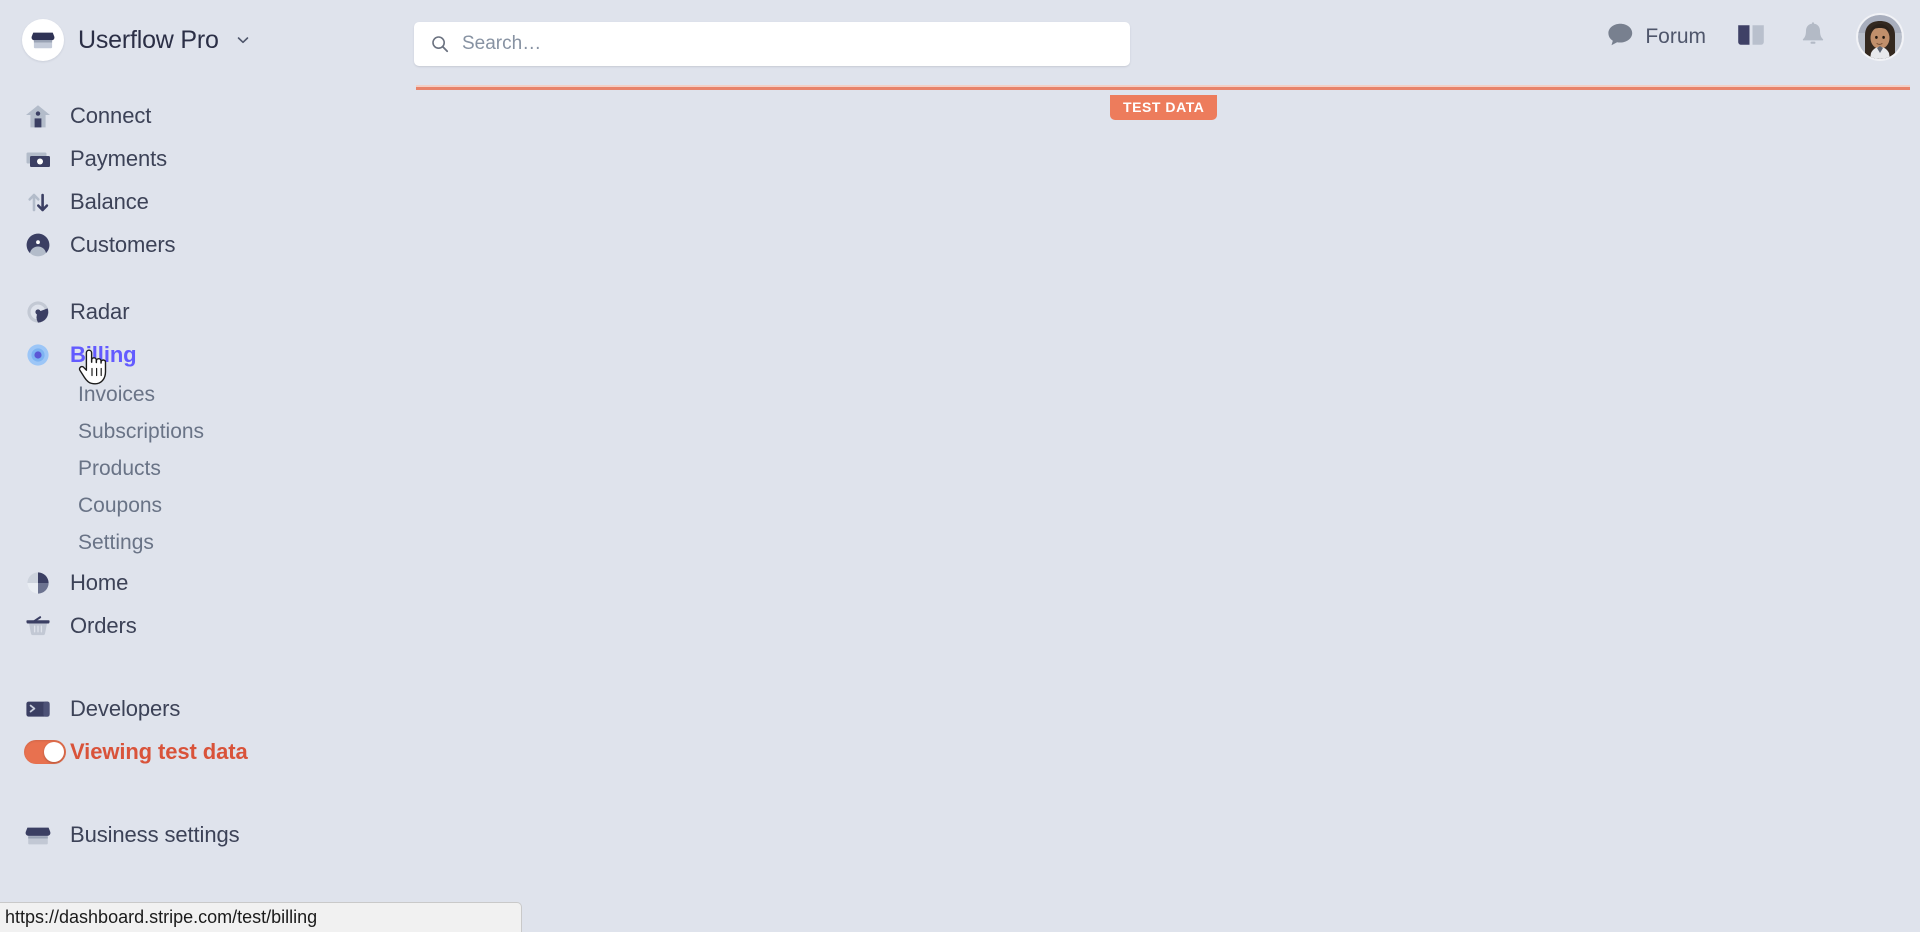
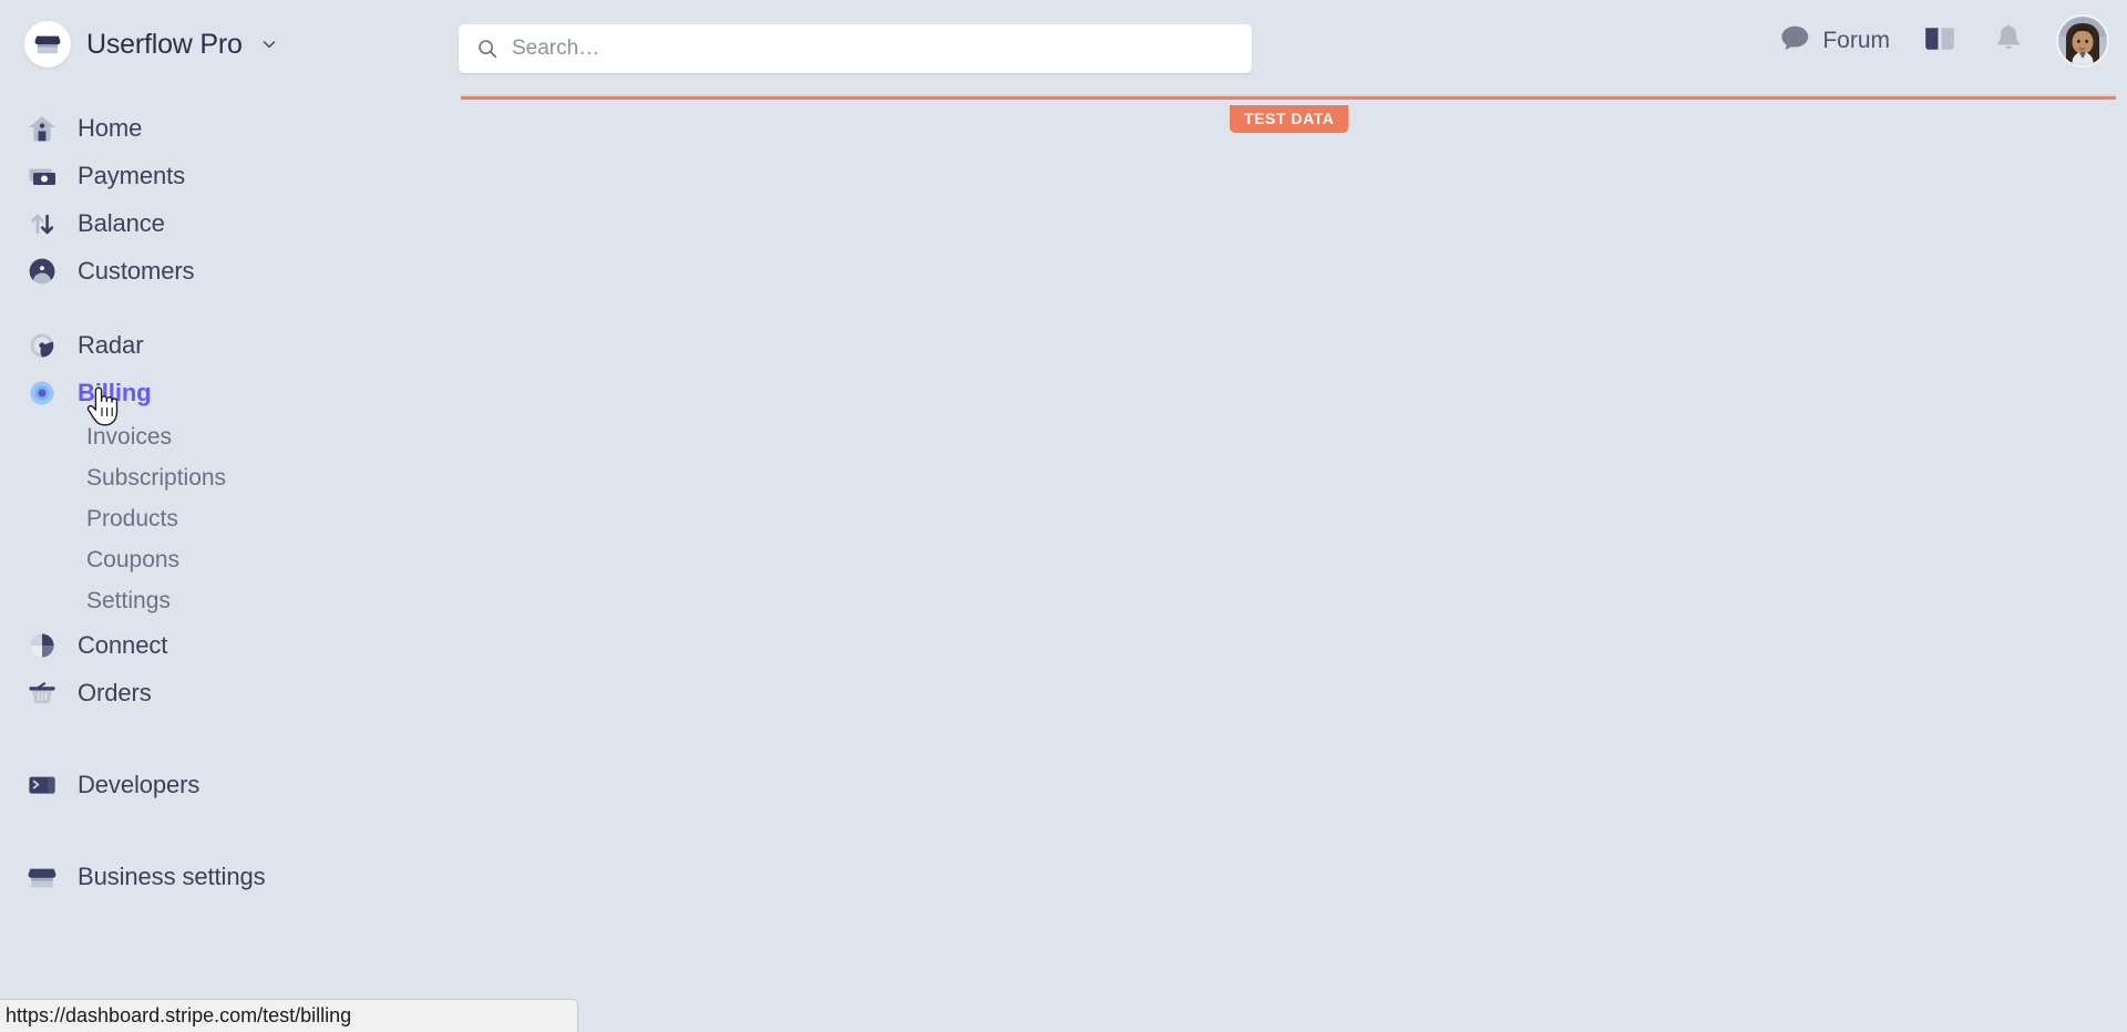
  Userflow Pro
  Search…
  Forum
  TEST DATA
- Connect
+ Home
  Payments
  Balance
  Customers
  Radar
  Blling
  Invoices
  Subscriptions
  Products
  Coupons
  Settings
- Home
+ Connect
  Orders
  Developers
- Viewing test data
  Business settings
  https://dashboard.stripe.com/test/billing
